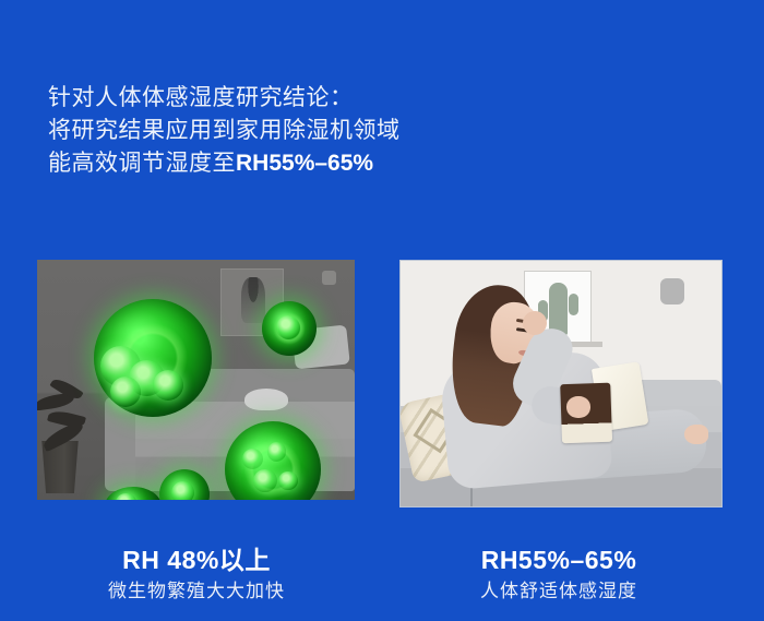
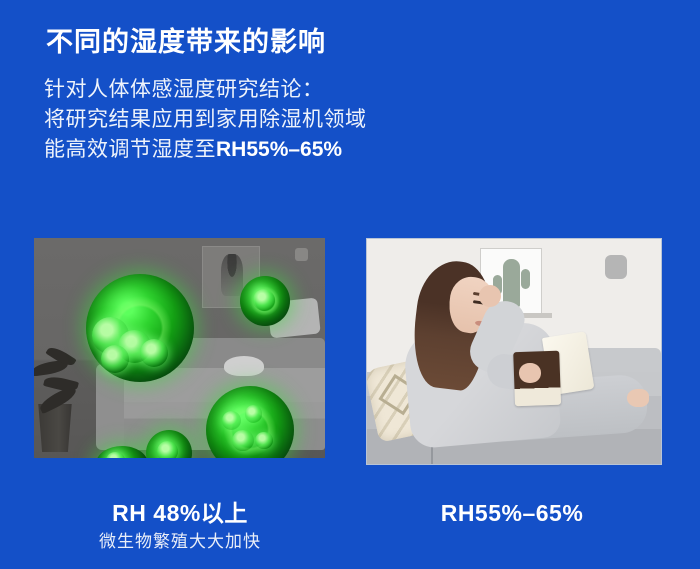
+ 不同的湿度带来的影响
  针对人体体感湿度研究结论：
  将研究结果应用到家用除湿机领域
  能高效调节湿度至RH55%–65%
  RH 48%以上
  微生物繁殖大大加快
  RH55%–65%
- 人体舒适体感湿度
